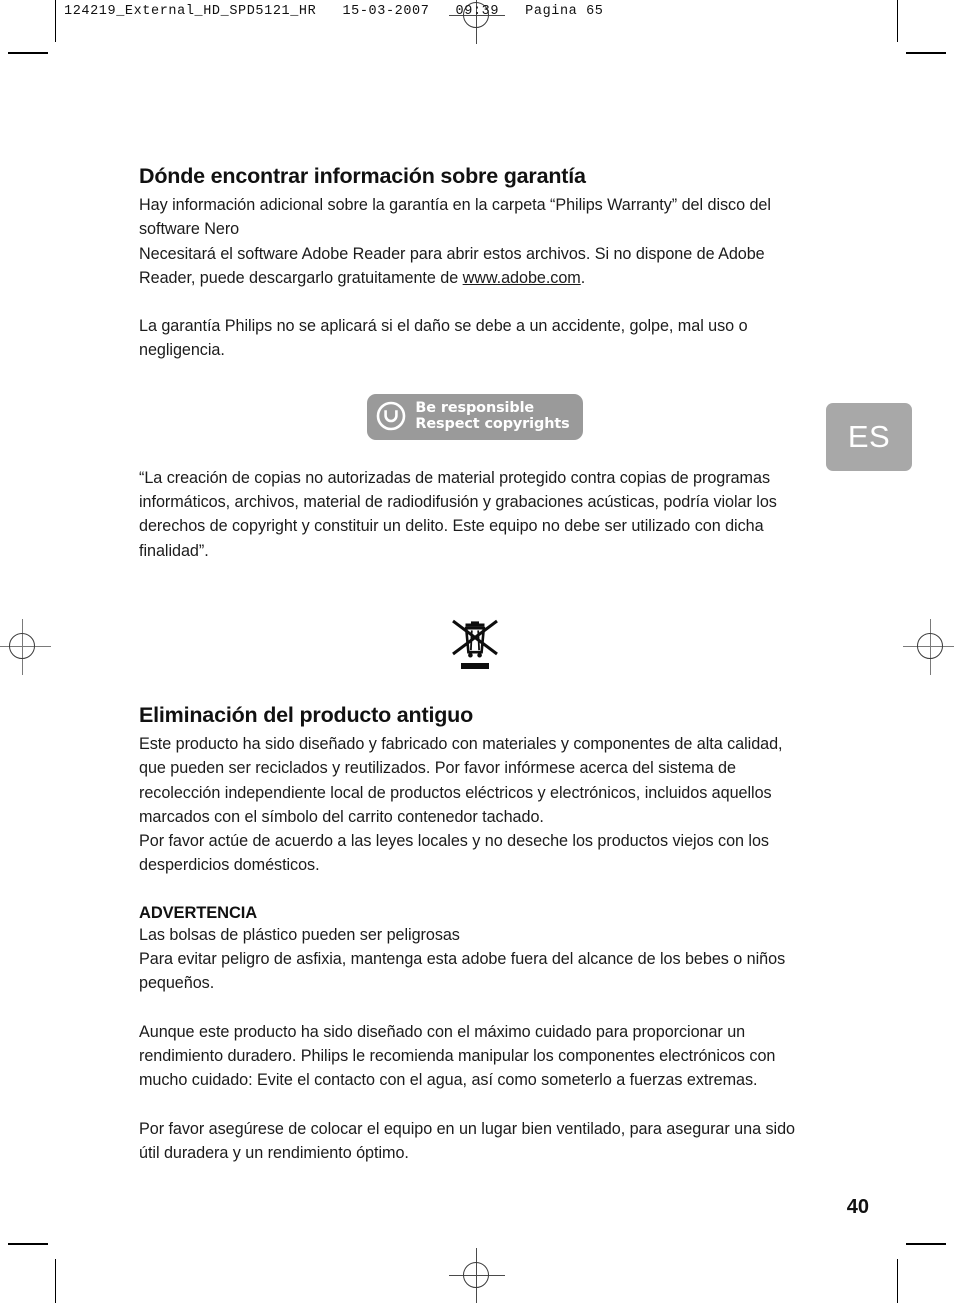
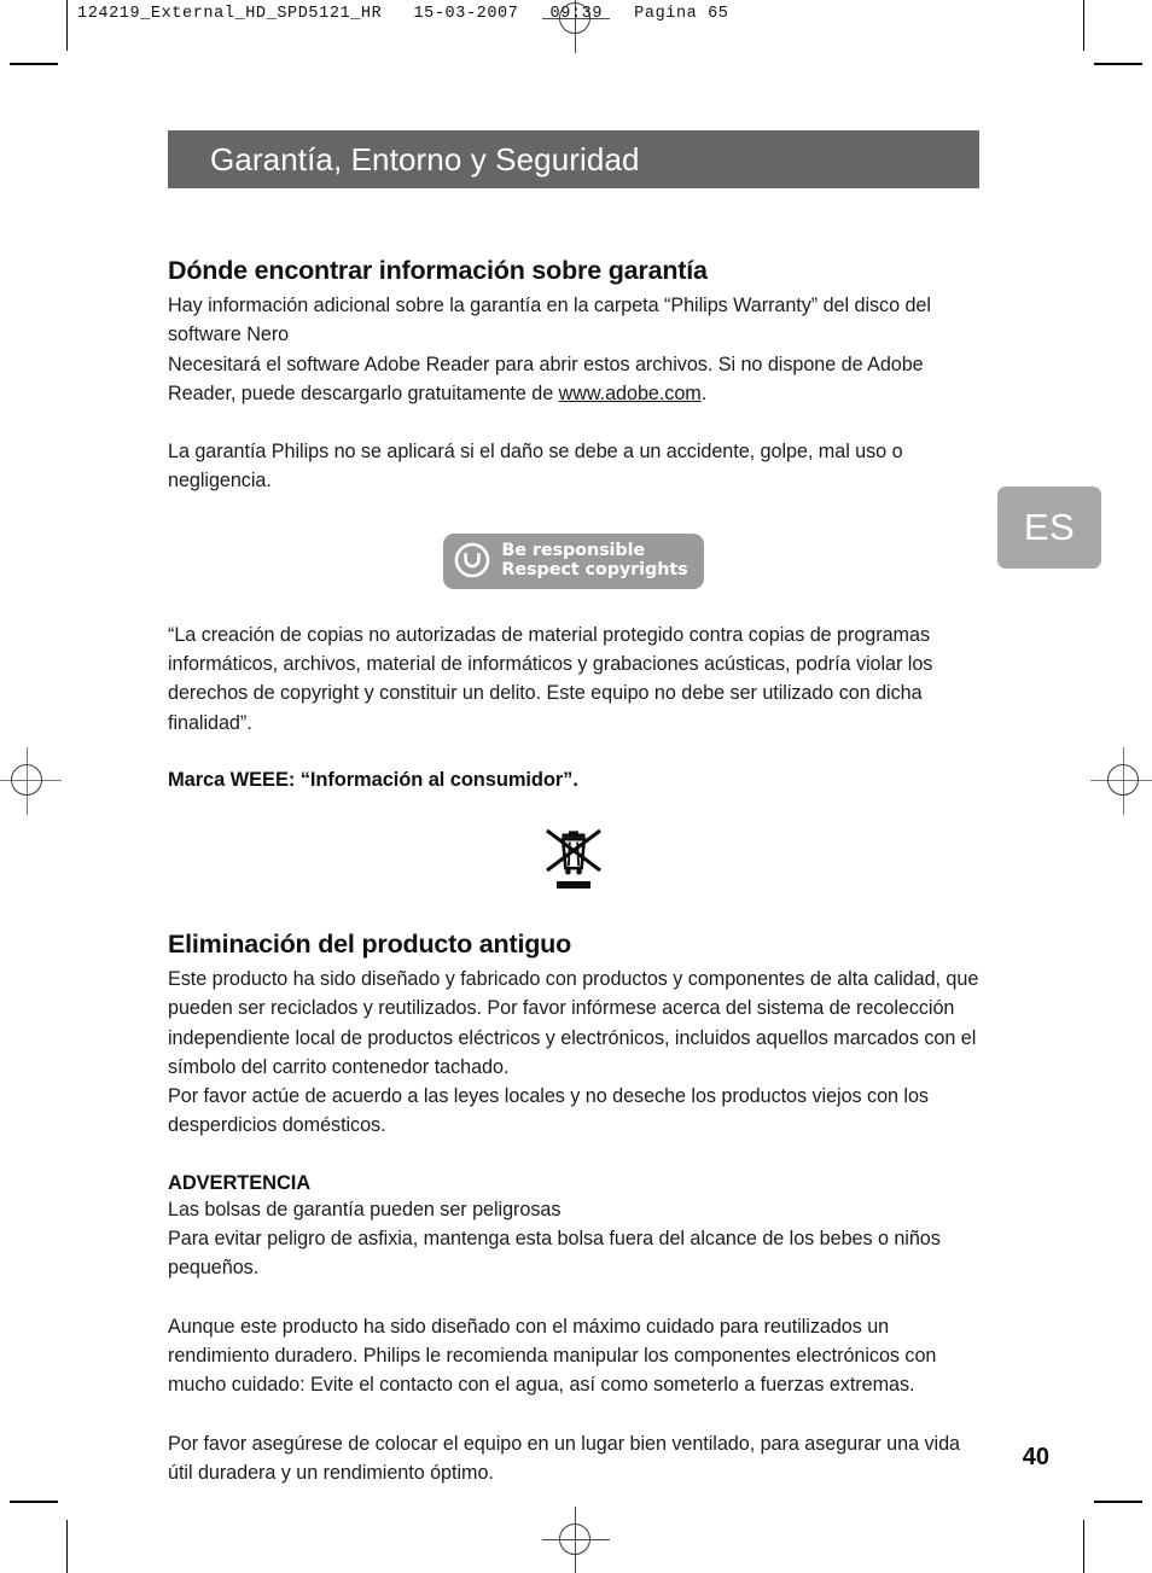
  124219_External_HD_SPD5121_HR 15-03-2007 09:39 Pagina 65
  ES
+ Garantía, Entorno y Seguridad
  Dónde encontrar información sobre garantía
  Hay información adicional sobre la garantía en la carpeta “Philips Warranty” del disco del software Nero
  Necesitará el software Adobe Reader para abrir estos archivos. Si no dispone de Adobe Reader, puede descargarlo gratuitamente de www.adobe.com.
  La garantía Philips no se aplicará si el daño se debe a un accidente, golpe, mal uso o negligencia.
  Be responsible
  Respect copyrights
- “La creación de copias no autorizadas de material protegido contra copias de programas informáticos, archivos, material de radiodifusión y grabaciones acústicas, podría violar los derechos de copyright y constituir un delito. Este equipo no debe ser utilizado con dicha finalidad”.
+ “La creación de copias no autorizadas de material protegido contra copias de programas informáticos, archivos, material de informáticos y grabaciones acústicas, podría violar los derechos de copyright y constituir un delito. Este equipo no debe ser utilizado con dicha finalidad”.
+ Marca WEEE: “Información al consumidor”.
  Eliminación del producto antiguo
- Este producto ha sido diseñado y fabricado con materiales y componentes de alta calidad, que pueden ser reciclados y reutilizados. Por favor infórmese acerca del sistema de recolección independiente local de productos eléctricos y electrónicos, incluidos aquellos marcados con el símbolo del carrito contenedor tachado.
+ Este producto ha sido diseñado y fabricado con productos y componentes de alta calidad, que pueden ser reciclados y reutilizados. Por favor infórmese acerca del sistema de recolección independiente local de productos eléctricos y electrónicos, incluidos aquellos marcados con el símbolo del carrito contenedor tachado.
  Por favor actúe de acuerdo a las leyes locales y no deseche los productos viejos con los desperdicios domésticos.
  ADVERTENCIA
- Las bolsas de plástico pueden ser peligrosas
+ Las bolsas de garantía pueden ser peligrosas
- Para evitar peligro de asfixia, mantenga esta adobe fuera del alcance de los bebes o niños pequeños.
+ Para evitar peligro de asfixia, mantenga esta bolsa fuera del alcance de los bebes o niños pequeños.
- Aunque este producto ha sido diseñado con el máximo cuidado para proporcionar un rendimiento duradero. Philips le recomienda manipular los componentes electrónicos con mucho cuidado: Evite el contacto con el agua, así como someterlo a fuerzas extremas.
+ Aunque este producto ha sido diseñado con el máximo cuidado para reutilizados un rendimiento duradero. Philips le recomienda manipular los componentes electrónicos con mucho cuidado: Evite el contacto con el agua, así como someterlo a fuerzas extremas.
- Por favor asegúrese de colocar el equipo en un lugar bien ventilado, para asegurar una sido útil duradera y un rendimiento óptimo.
+ Por favor asegúrese de colocar el equipo en un lugar bien ventilado, para asegurar una vida útil duradera y un rendimiento óptimo.
  40
